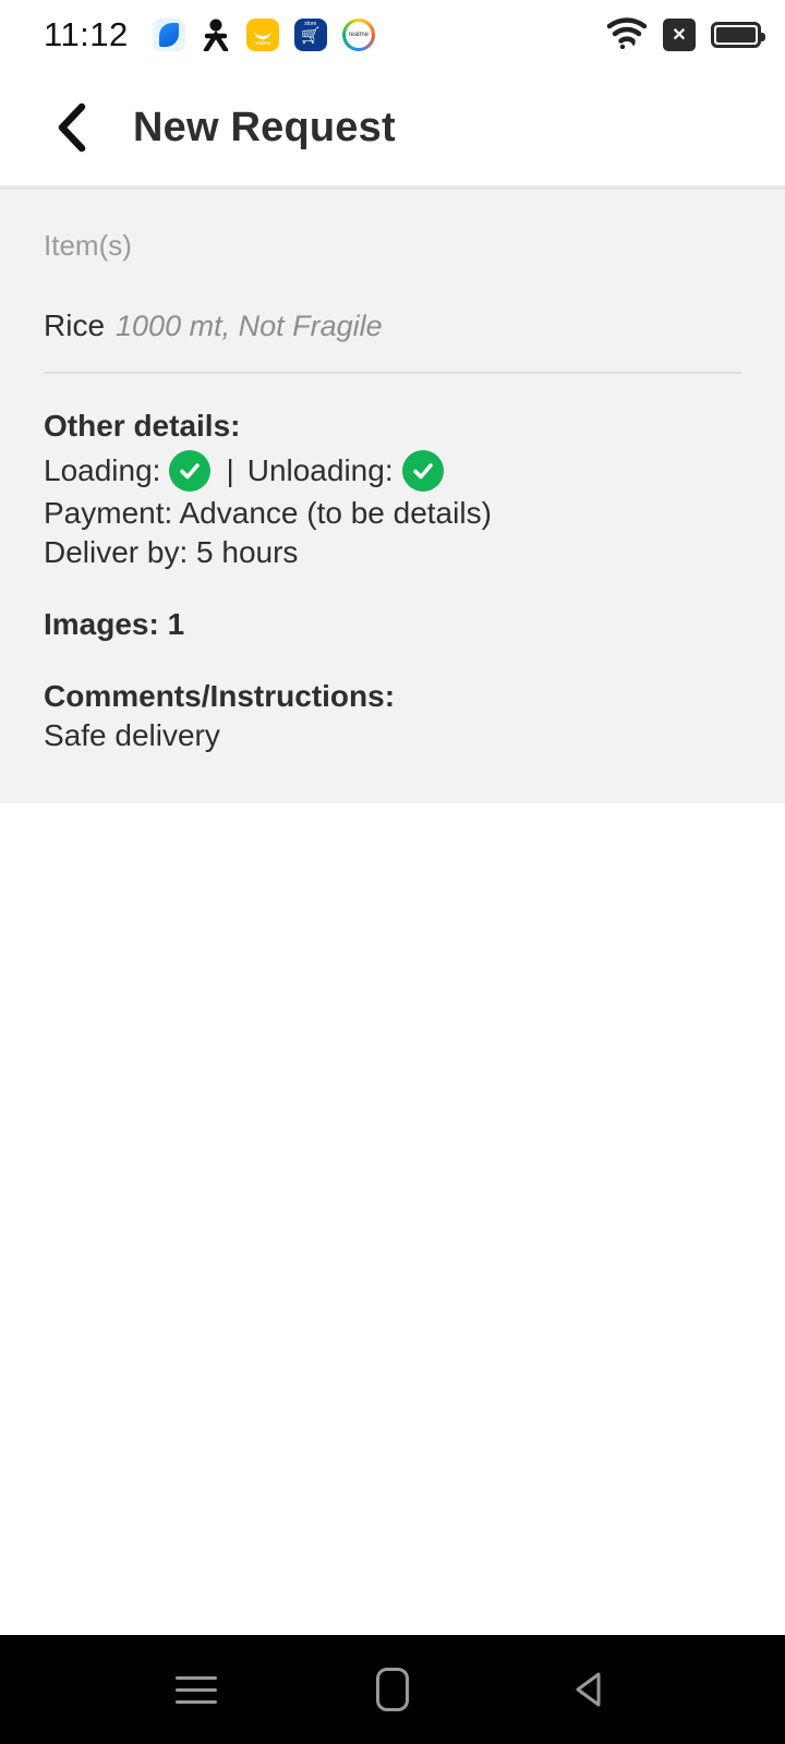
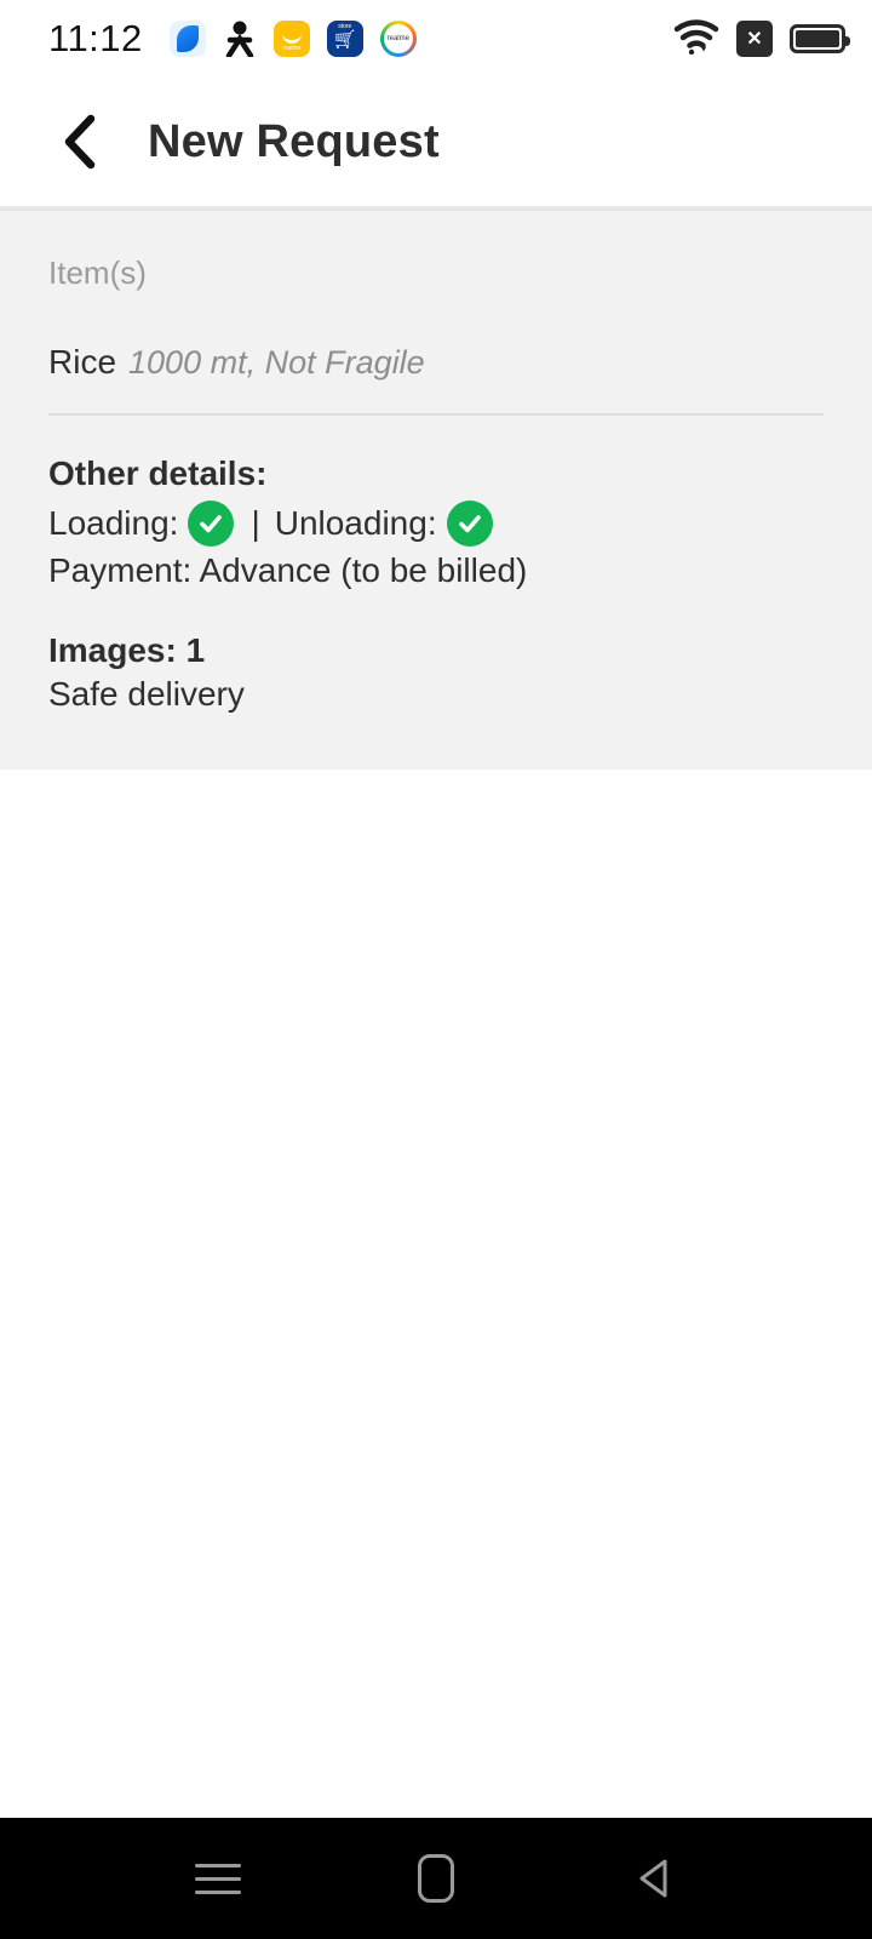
  11:12
  ✕
  New Request
  Item(s)
  Rice 1000 mt, Not Fragile
  Other details:
  Loading:
  |
  Unloading:
- Payment: Advance (to be details)
+ Payment: Advance (to be billed)
- Deliver by: 5 hours
  Images: 1
- Comments/Instructions:
  Safe delivery
